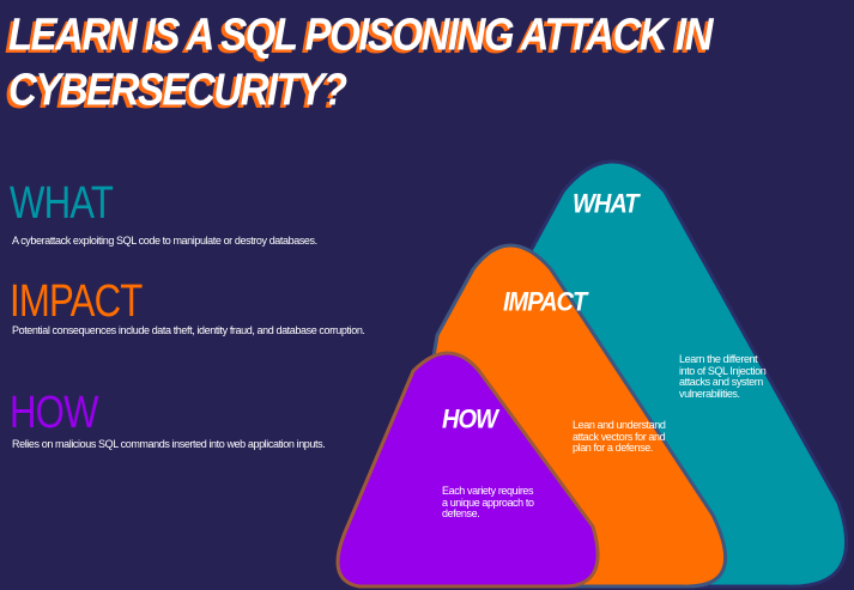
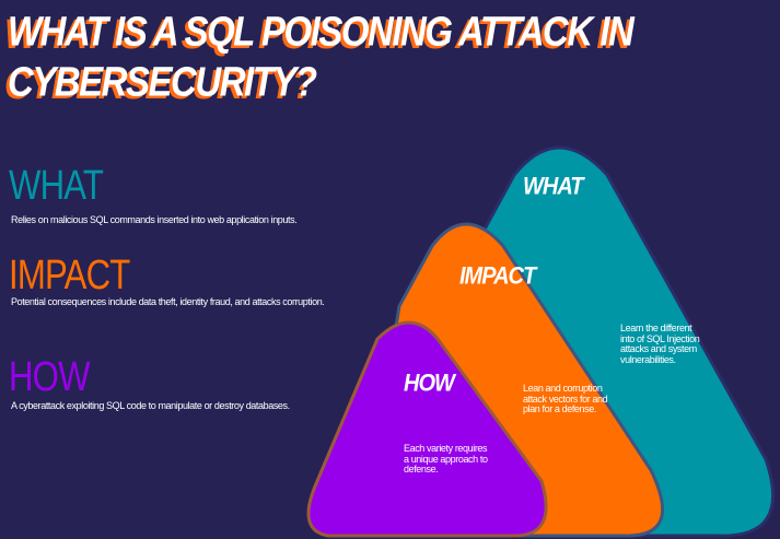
- LEARN IS A SQL POISONING ATTACK IN CYBERSECURITY?
+ WHAT IS A SQL POISONING ATTACK IN CYBERSECURITY?
  WHAT
- A cyberattack exploiting SQL code to manipulate or destroy databases.
+ Relies on malicious SQL commands inserted into web application inputs.
  IMPACT
- Potential consequences include data theft, identity fraud, and database corruption.
+ Potential consequences include data theft, identity fraud, and attacks corruption.
  HOW
- Relies on malicious SQL commands inserted into web application inputs.
+ A cyberattack exploiting SQL code to manipulate or destroy databases.
  WHAT
  Learn the different into of SQL Injection attacks and system vulnerabilities.
  IMPACT
- Lean and understand attack vectors for and plan for a defense.
+ Lean and corruption attack vectors for and plan for a defense.
  HOW
  Each variety requires a unique approach to defense.
